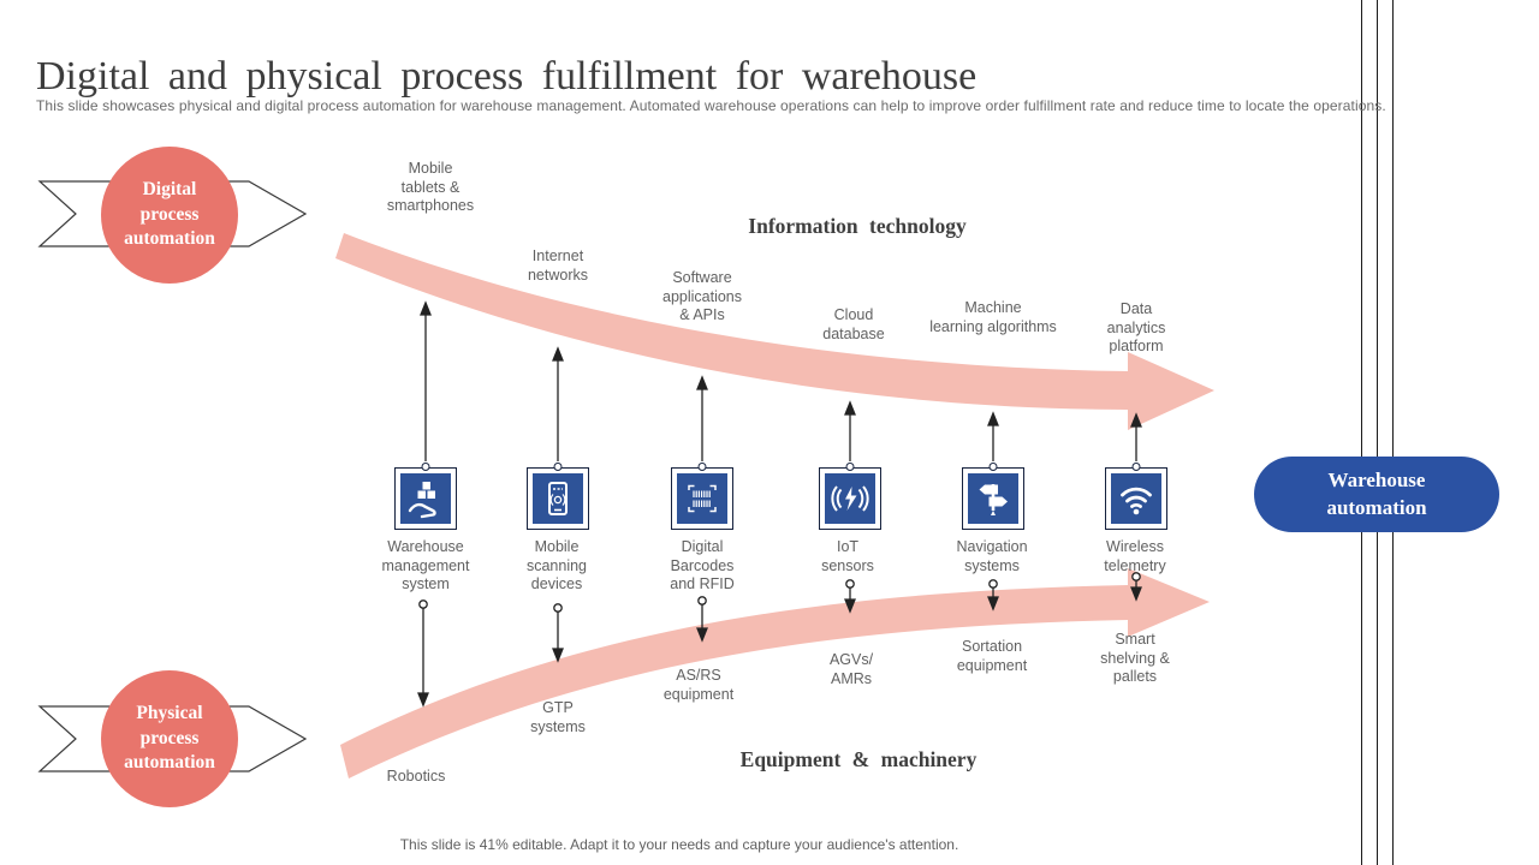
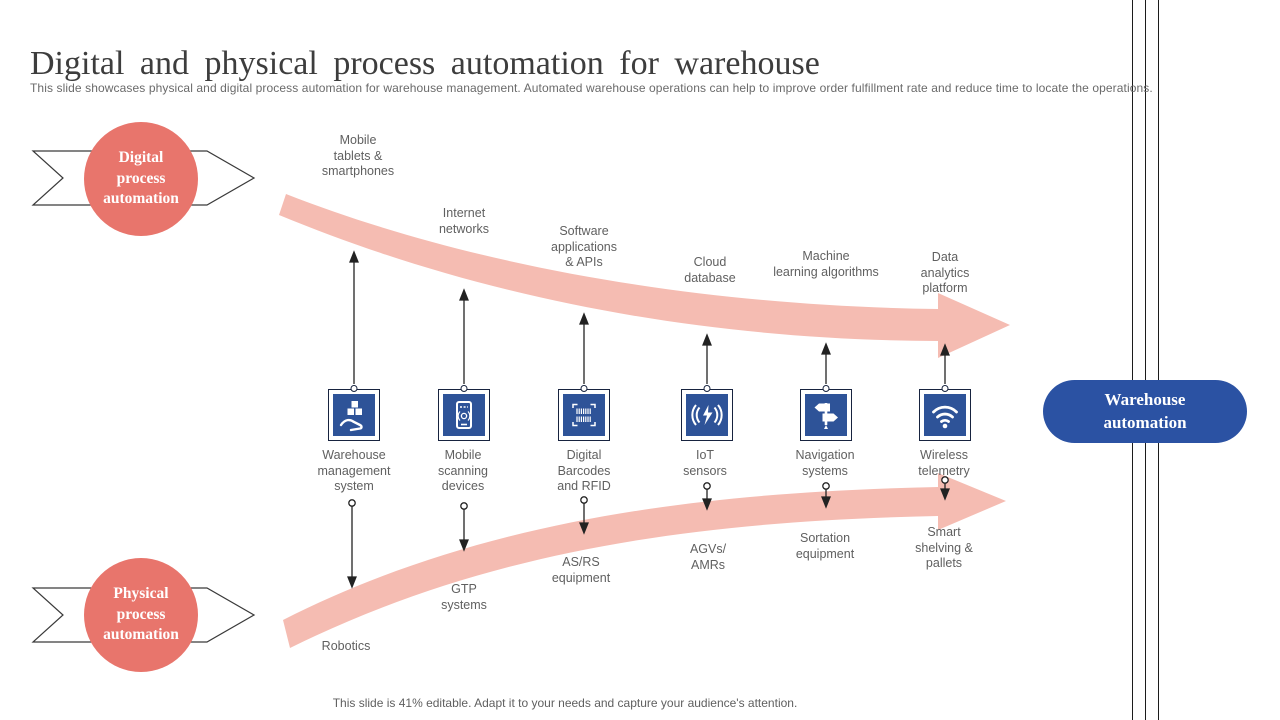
- Digital and physical process fulfillment for warehouse
+ Digital and physical process automation for warehouse
  This slide showcases physical and digital process automation for warehouse management. Automated warehouse operations can help to improve order fulfillment rate and reduce time to locate the operations.
  Digital
  process
  automation
  Physical
  process
  automation
- Information technology
- Equipment & machinery
  Mobile
  tablets &
  smartphones
  Internet
  networks
  Software
  applications
  & APIs
  Cloud
  database
  Machine
  learning algorithms
  Data
  analytics
  platform
  Warehouse
  management
  system
  Mobile
  scanning
  devices
  Digital
  Barcodes
  and RFID
  IoT
  sensors
  Navigation
  systems
  Wireless
  telemetry
  Robotics
  GTP
  systems
  AS/RS
  equipment
  AGVs/
  AMRs
  Sortation
  equipment
  Smart
  shelving &
  pallets
  Warehouse
  automation
  This slide is 41% editable. Adapt it to your needs and capture your audience's attention.
